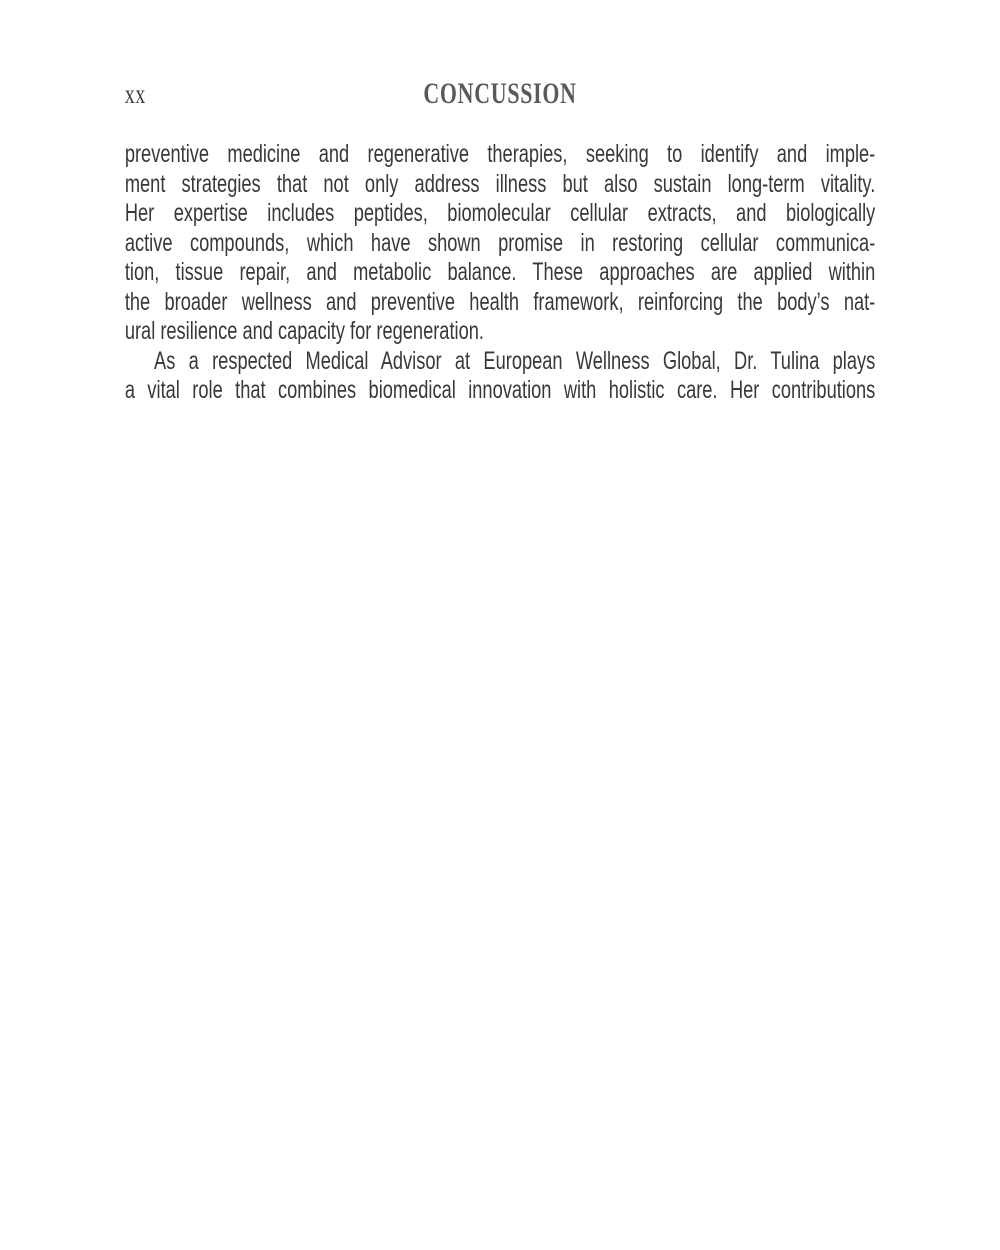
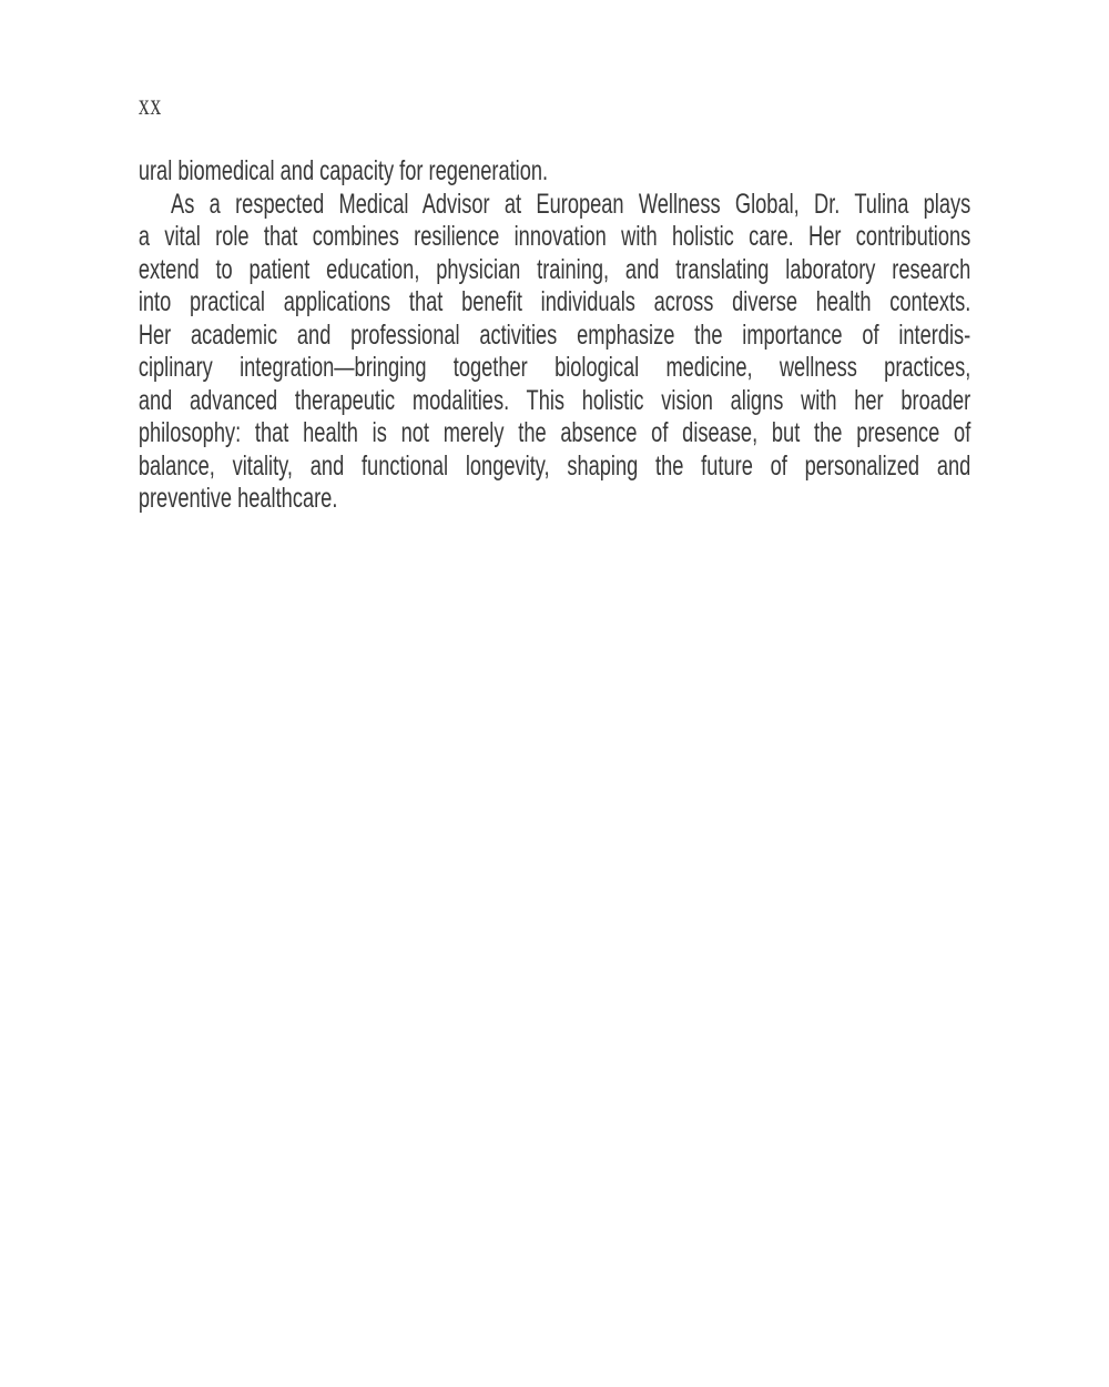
  xx
- CONCUSSION
- preventive medicine and regenerative therapies, seeking to identify and imple-
- ment strategies that not only address illness but also sustain long-term vitality.
- Her expertise includes peptides, biomolecular cellular extracts, and biologically
- active compounds, which have shown promise in restoring cellular communica-
- tion, tissue repair, and metabolic balance. These approaches are applied within
- the broader wellness and preventive health framework, reinforcing the body’s nat-
- ural resilience and capacity for regeneration.
+ ural biomedical and capacity for regeneration.
  As a respected Medical Advisor at European Wellness Global, Dr. Tulina plays
- a vital role that combines biomedical innovation with holistic care. Her contributions
+ a vital role that combines resilience innovation with holistic care. Her contributions
+ extend to patient education, physician training, and translating laboratory research
+ into practical applications that benefit individuals across diverse health contexts.
+ Her academic and professional activities emphasize the importance of interdis-
+ ciplinary integration—bringing together biological medicine, wellness practices,
+ and advanced therapeutic modalities. This holistic vision aligns with her broader
+ philosophy: that health is not merely the absence of disease, but the presence of
+ balance, vitality, and functional longevity, shaping the future of personalized and
+ preventive healthcare.
